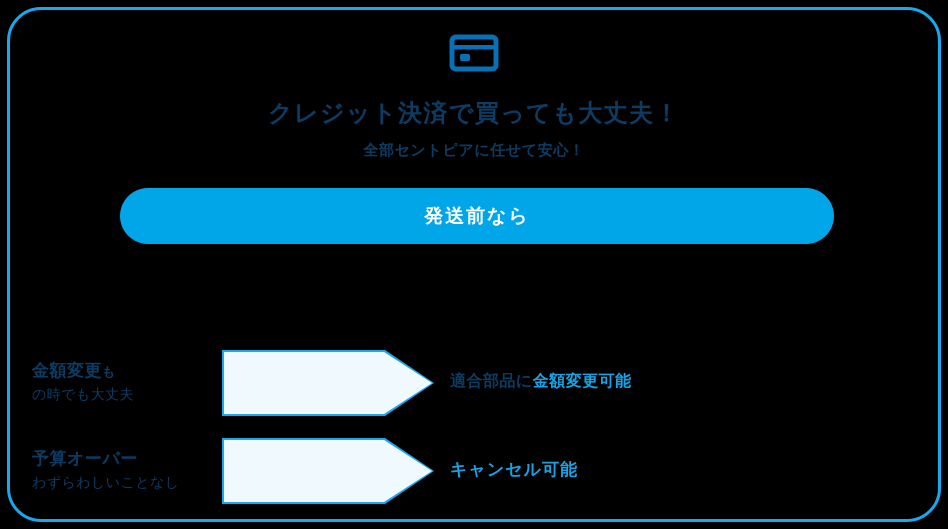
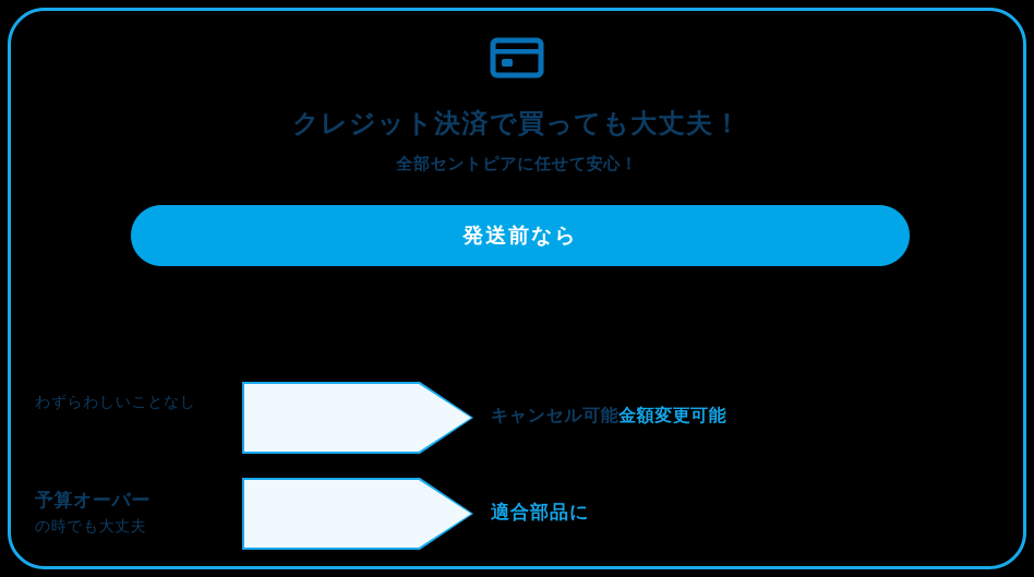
  クレジット決済で買っても大丈夫！
  全部セントピアに任せて安心！
  発送前なら
- 金額変更も
- の時でも大丈夫
+ わずらわしいことなし
- 適合部品に金額変更可能
+ キャンセル可能金額変更可能
  予算オーバー
- わずらわしいことなし
+ の時でも大丈夫
- キャンセル可能
+ 適合部品に
